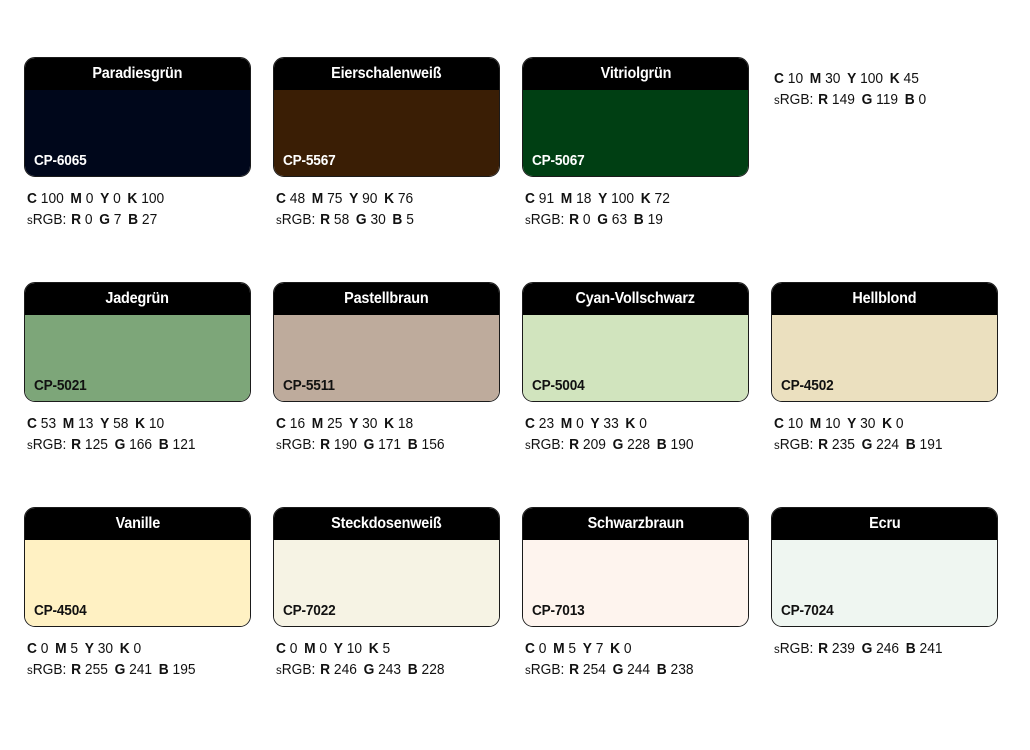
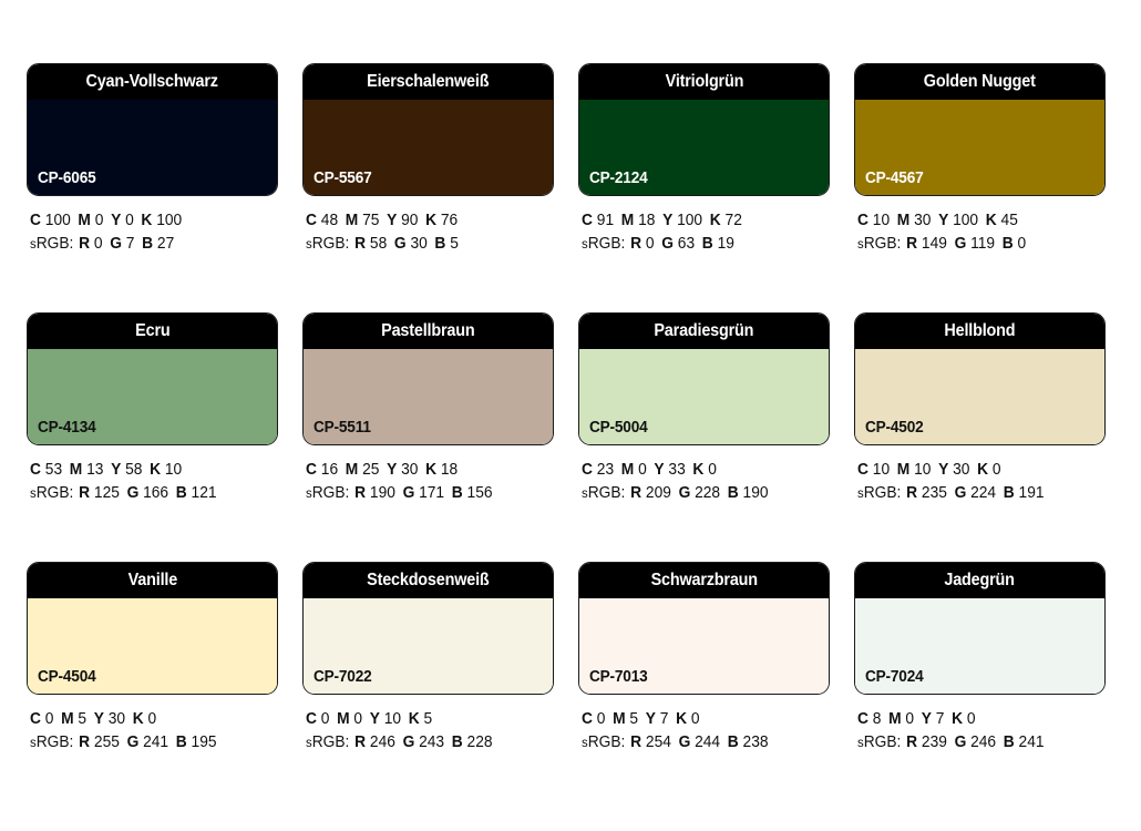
- Paradiesgrün
+ Cyan-Vollschwarz
  CP-6065
  C 100 M 0 Y 0 K 100
  sRGB: R 0 G 7 B 27
  Eierschalenweiß
  CP-5567
  C 48 M 75 Y 90 K 76
  sRGB: R 58 G 30 B 5
  Vitriolgrün
- CP-5067
+ CP-2124
  C 91 M 18 Y 100 K 72
  sRGB: R 0 G 63 B 19
+ Golden Nugget
+ CP-4567
  C 10 M 30 Y 100 K 45
  sRGB: R 149 G 119 B 0
- Jadegrün
+ Ecru
- CP-5021
+ CP-4134
  C 53 M 13 Y 58 K 10
  sRGB: R 125 G 166 B 121
  Pastellbraun
  CP-5511
  C 16 M 25 Y 30 K 18
  sRGB: R 190 G 171 B 156
- Cyan-Vollschwarz
+ Paradiesgrün
  CP-5004
  C 23 M 0 Y 33 K 0
  sRGB: R 209 G 228 B 190
  Hellblond
  CP-4502
  C 10 M 10 Y 30 K 0
  sRGB: R 235 G 224 B 191
  Vanille
  CP-4504
  C 0 M 5 Y 30 K 0
  sRGB: R 255 G 241 B 195
  Steckdosenweiß
  CP-7022
  C 0 M 0 Y 10 K 5
  sRGB: R 246 G 243 B 228
  Schwarzbraun
  CP-7013
  C 0 M 5 Y 7 K 0
  sRGB: R 254 G 244 B 238
- Ecru
+ Jadegrün
  CP-7024
+ C 8 M 0 Y 7 K 0
  sRGB: R 239 G 246 B 241
